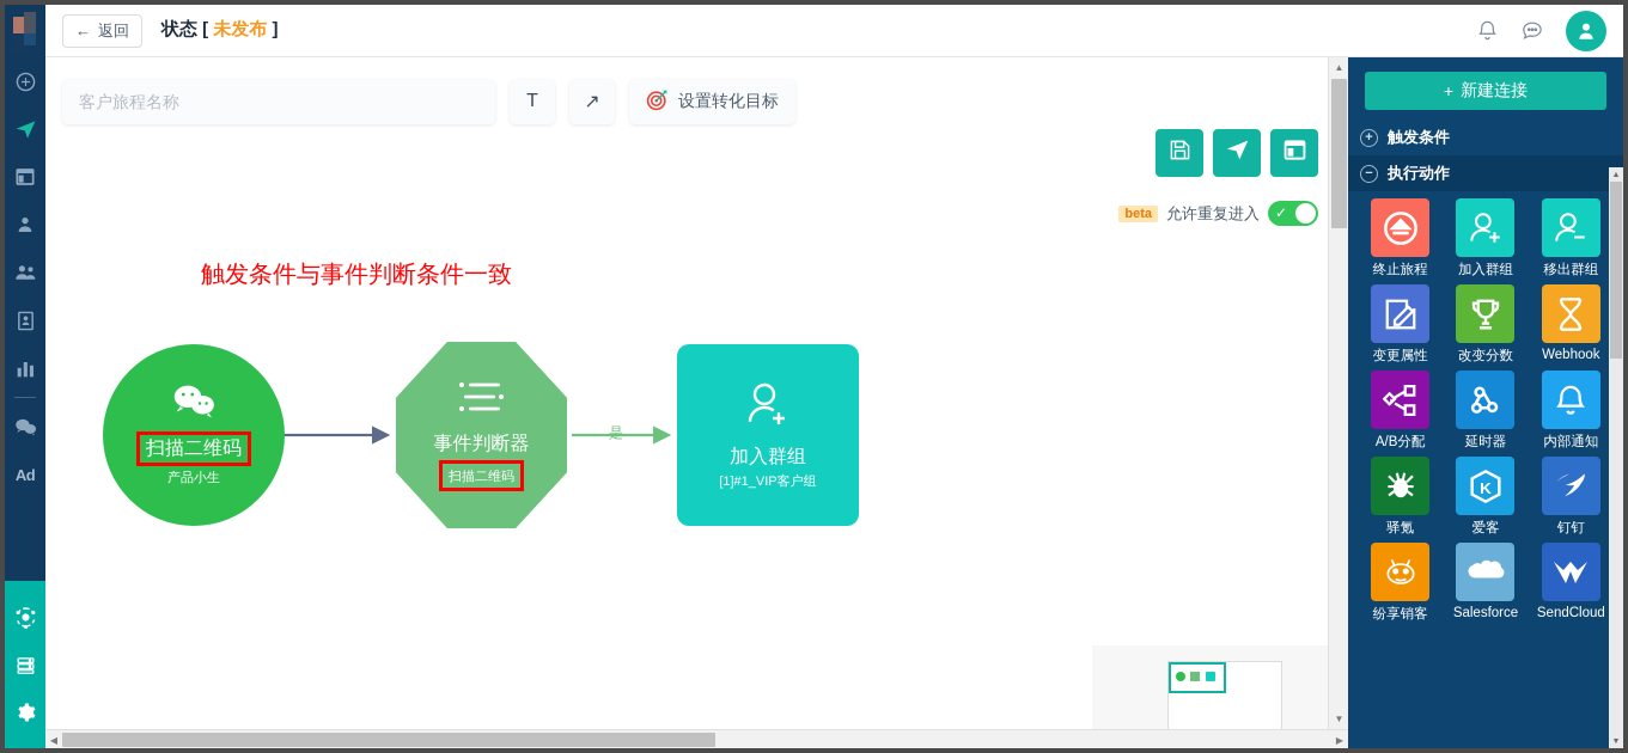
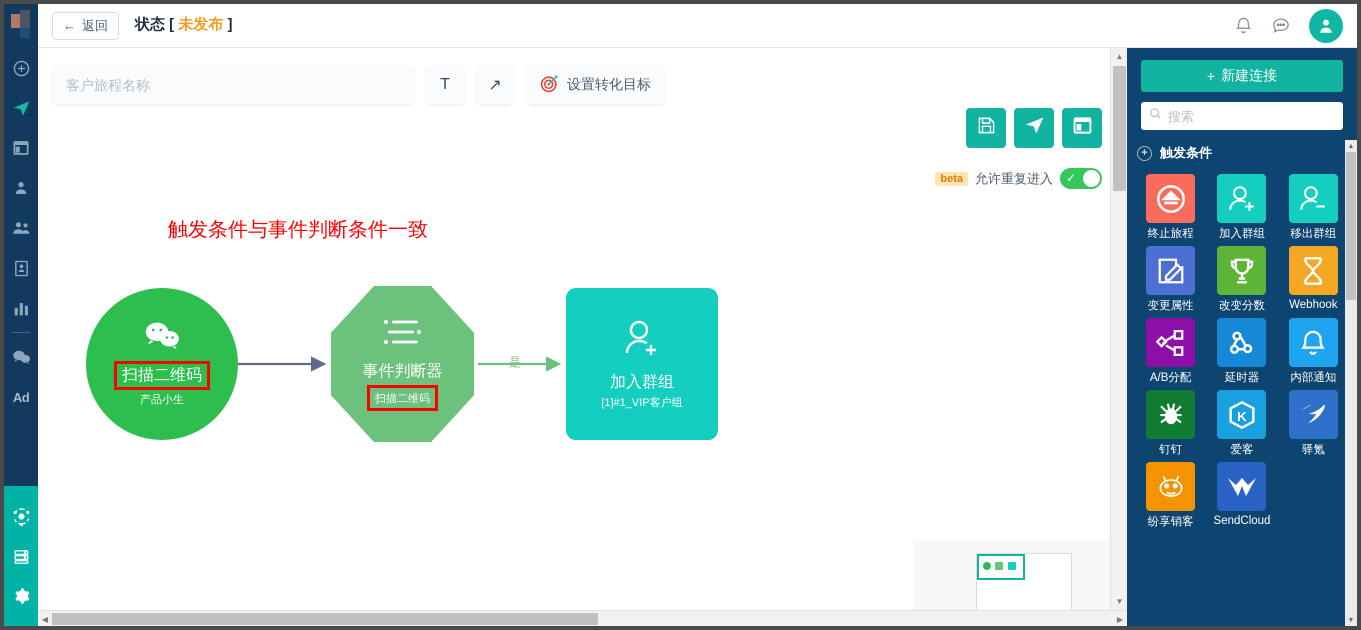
  Ad
  ←
  返回
  状态 [ 未发布 ]
  客户旅程名称
  T
  ↗
  设置转化目标
  beta
  允许重复进入
  ✓
  触发条件与事件判断条件一致
  是
  扫描二维码
  产品小生
  事件判断器
  扫描二维码
  加入群组
  [1]#1_VIP客户组
  ▲
  ▼
  ◀
  ▶
  +
  新建连接
+ 搜索
  +
  触发条件
- −
- 执行动作
  终止旅程
  加入群组
  移出群组
  变更属性
  改变分数
  Webhook
  A/B分配
  延时器
  内部通知
- 驿氪
+ 钉钉
  K
  爱客
- 钉钉
+ 驿氪
  纷享销客
- Salesforce
  SendCloud
